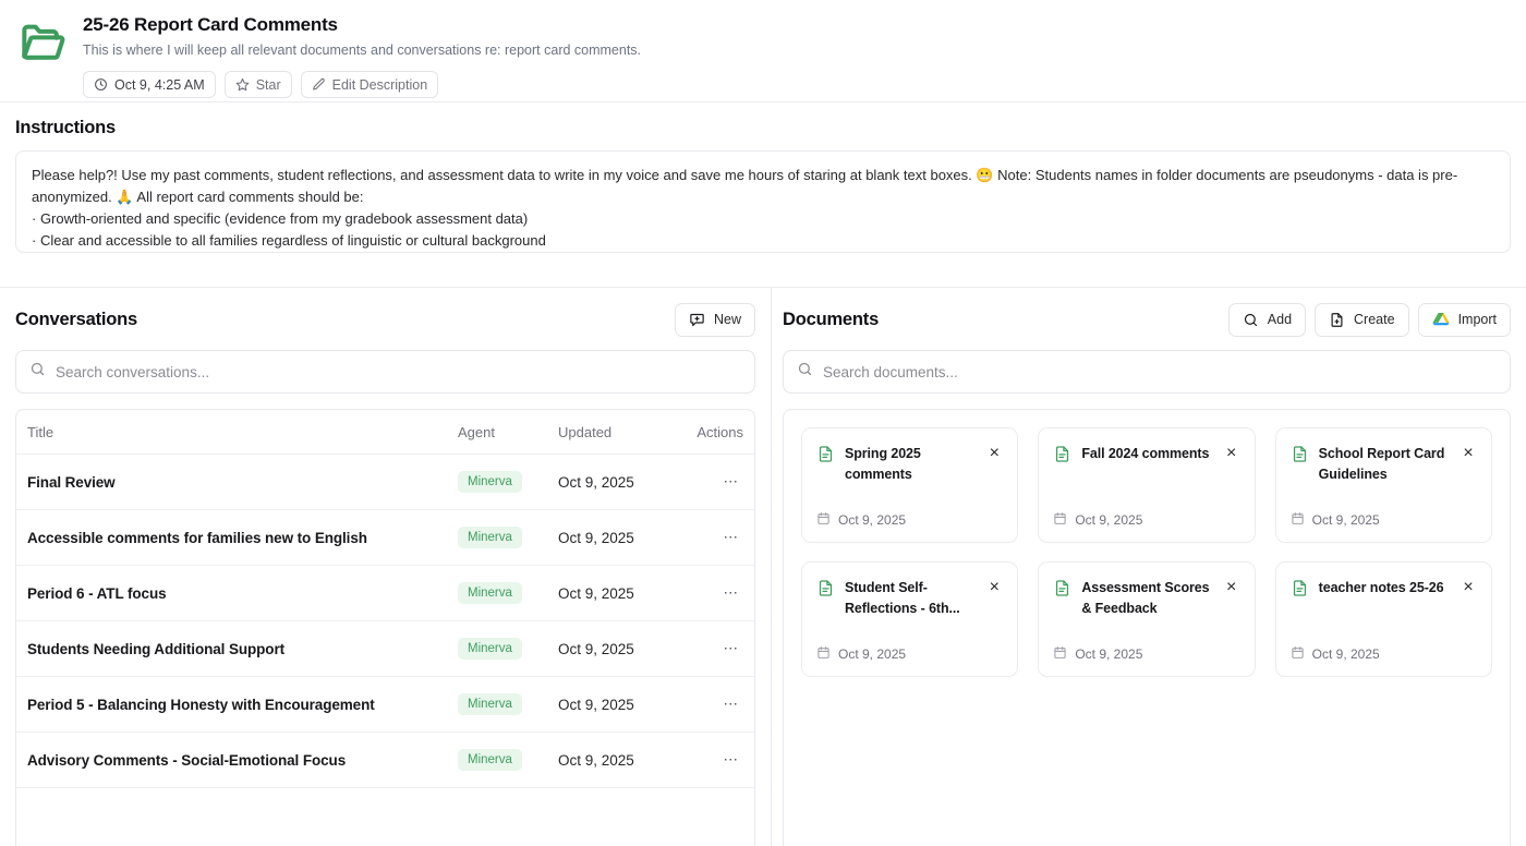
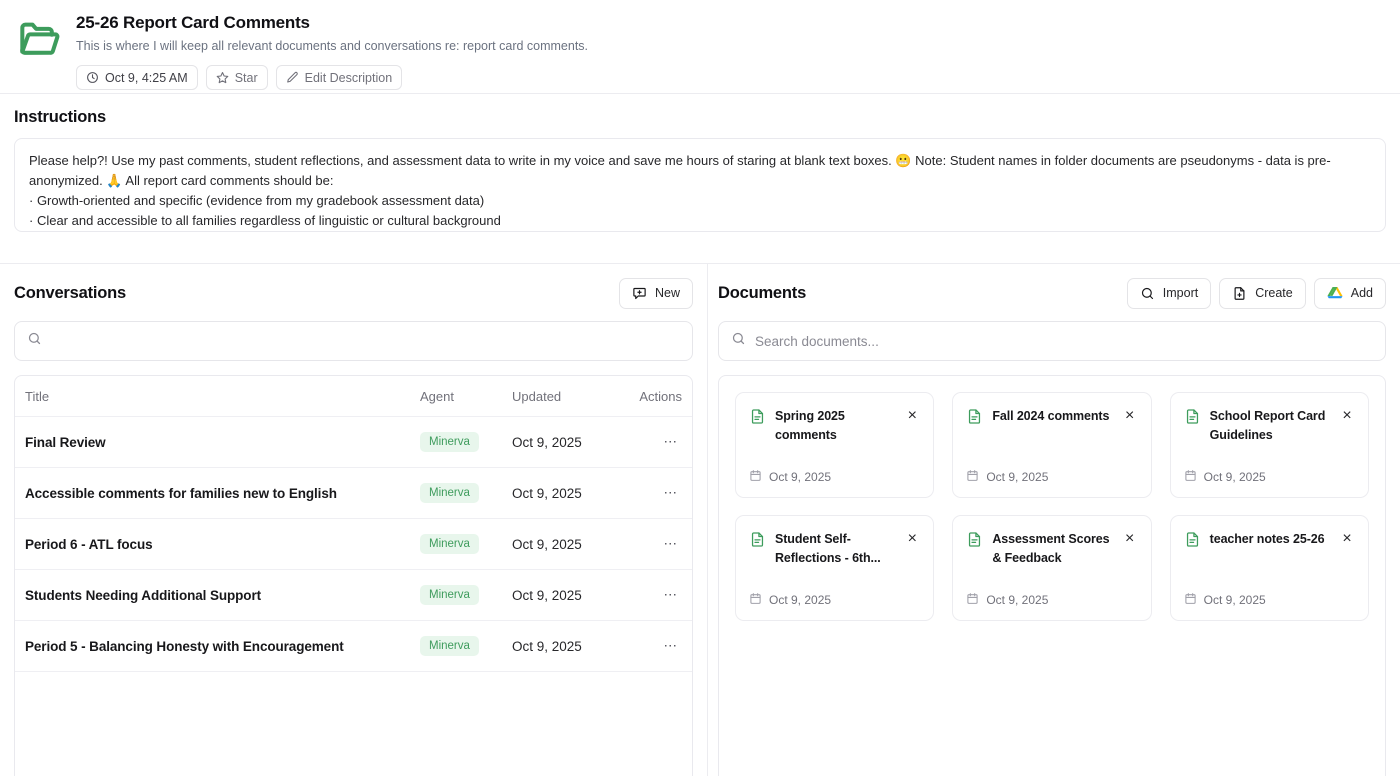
  25-26 Report Card Comments
  This is where I will keep all relevant documents and conversations re: report card comments.
  Oct 9, 4:25 AM
  Star
  Edit Description
  Instructions
- Please help?! Use my past comments, student reflections, and assessment data to write in my voice and save me hours of staring at blank text boxes. 😬 Note: Students names in folder documents are pseudonyms - data is pre-anonymized. 🙏 All report card comments should be:
+ Please help?! Use my past comments, student reflections, and assessment data to write in my voice and save me hours of staring at blank text boxes. 😬 Note: Student names in folder documents are pseudonyms - data is pre-anonymized. 🙏 All report card comments should be:
  · Growth-oriented and specific (evidence from my gradebook assessment data)
  · Clear and accessible to all families regardless of linguistic or cultural background
  Conversations
  New
- Search conversations...
  Title	Agent	Updated	Actions
  Final Review	Minerva	Oct 9, 2025	⋯
  Accessible comments for families new to English	Minerva	Oct 9, 2025	⋯
  Period 6 - ATL focus	Minerva	Oct 9, 2025	⋯
  Students Needing Additional Support	Minerva	Oct 9, 2025	⋯
  Period 5 - Balancing Honesty with Encouragement	Minerva	Oct 9, 2025	⋯
- Advisory Comments - Social-Emotional Focus	Minerva	Oct 9, 2025	⋯
  Documents
- Add
+ Import
  Create
- Import
+ Add
  Search documents...
  Spring 2025 comments
  ×
  Oct 9, 2025
  Fall 2024 comments
  ×
  Oct 9, 2025
  School Report Card Guidelines
  ×
  Oct 9, 2025
  Student Self-Reflections - 6th...
  ×
  Oct 9, 2025
  Assessment Scores & Feedback
  ×
  Oct 9, 2025
  teacher notes 25-26
  ×
  Oct 9, 2025
